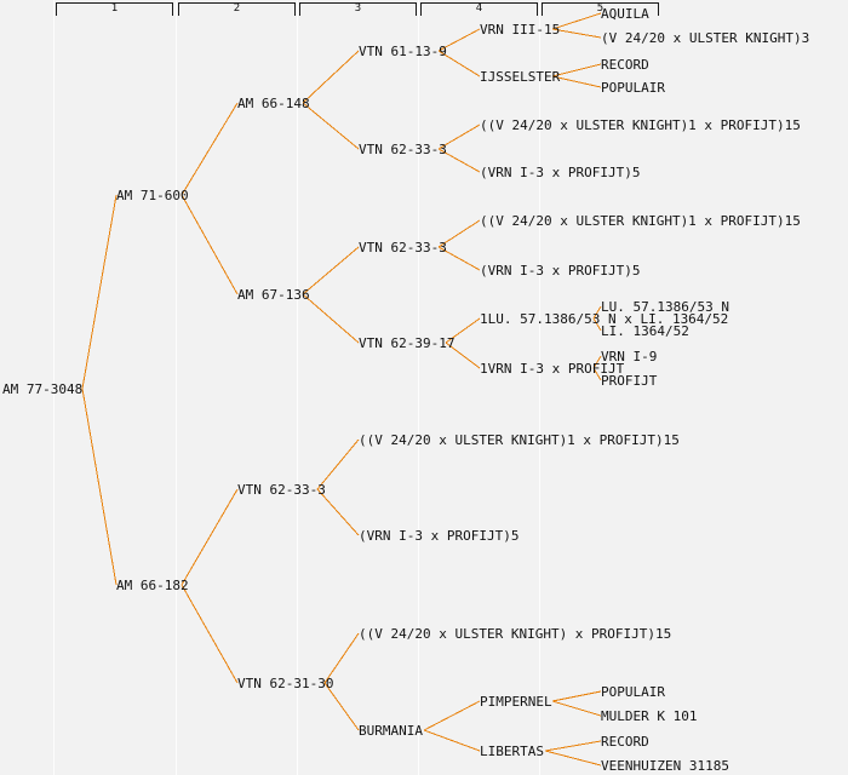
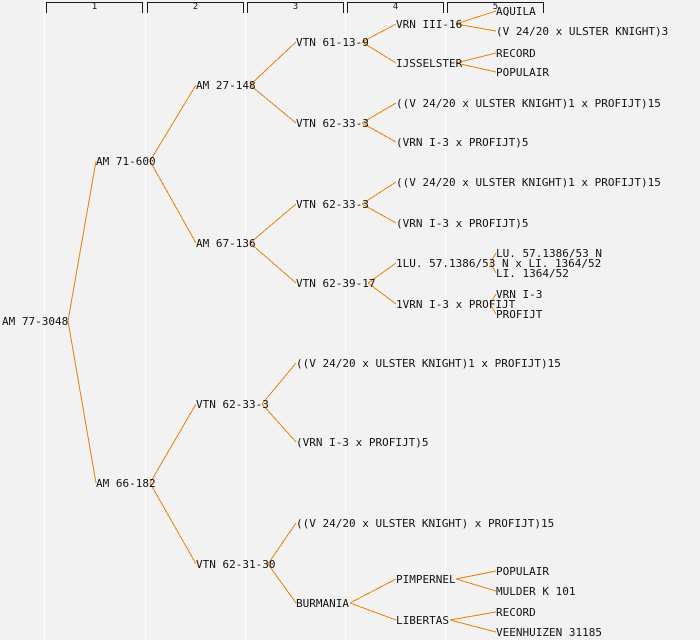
  1
  2
  3
  4
  5
  AM 77-3048
  AM 71-600
  AM 66-182
- AM 66-148
+ AM 27-148
  AM 67-136
  VTN 62-33-3
  VTN 62-31-30
  VTN 61-13-9
  VTN 62-33-3
  VTN 62-33-3
  VTN 62-39-17
  ((V 24/20 x ULSTER KNIGHT)1 x PROFIJT)15
  (VRN I-3 x PROFIJT)5
  ((V 24/20 x ULSTER KNIGHT) x PROFIJT)15
  BURMANIA
- VRN III-15
+ VRN III-16
  IJSSELSTER
  ((V 24/20 x ULSTER KNIGHT)1 x PROFIJT)15
  (VRN I-3 x PROFIJT)5
  ((V 24/20 x ULSTER KNIGHT)1 x PROFIJT)15
  (VRN I-3 x PROFIJT)5
  1LU. 57.1386/53 N x LI. 1364/52
  1VRN I-3 x PROFIJT
  PIMPERNEL
  LIBERTAS
  AQUILA
  (V 24/20 x ULSTER KNIGHT)3
  RECORD
  POPULAIR
  LU. 57.1386/53 N
  LI. 1364/52
- VRN I-9
+ VRN I-3
  PROFIJT
  POPULAIR
  MULDER K 101
  RECORD
  VEENHUIZEN 31185
